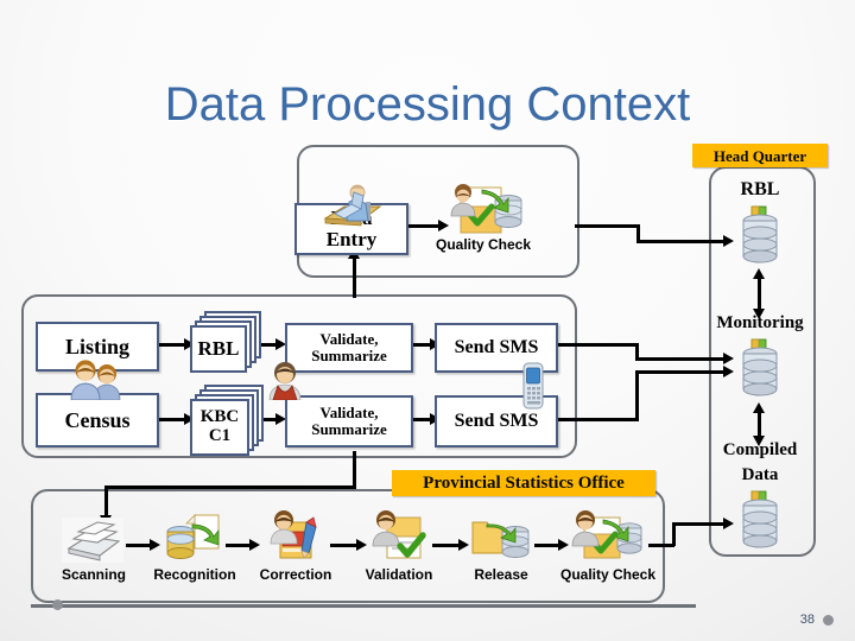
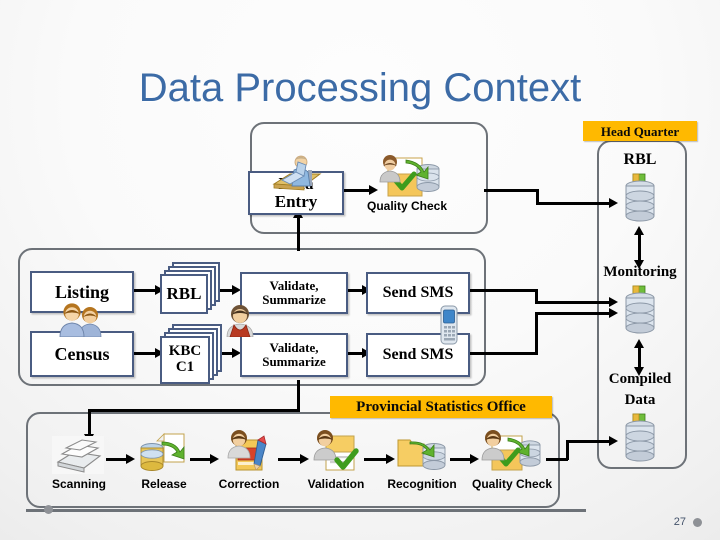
  Data Processing Context
  Entry
  Quality Check
  Head Quarter
  RBL
  Monitoring
  Compiled
  Data
  Listing
  Census
  RBL
  KBC
  C1
  Validate,
  Summarize
  Validate,
  Summarize
  Send SMS
  Send SMS
  Provincial Statistics Office
  Scanning
- Recognition
+ Release
  Correction
  Validation
- Release
+ Recognition
  Quality Check
- 38
+ 27
